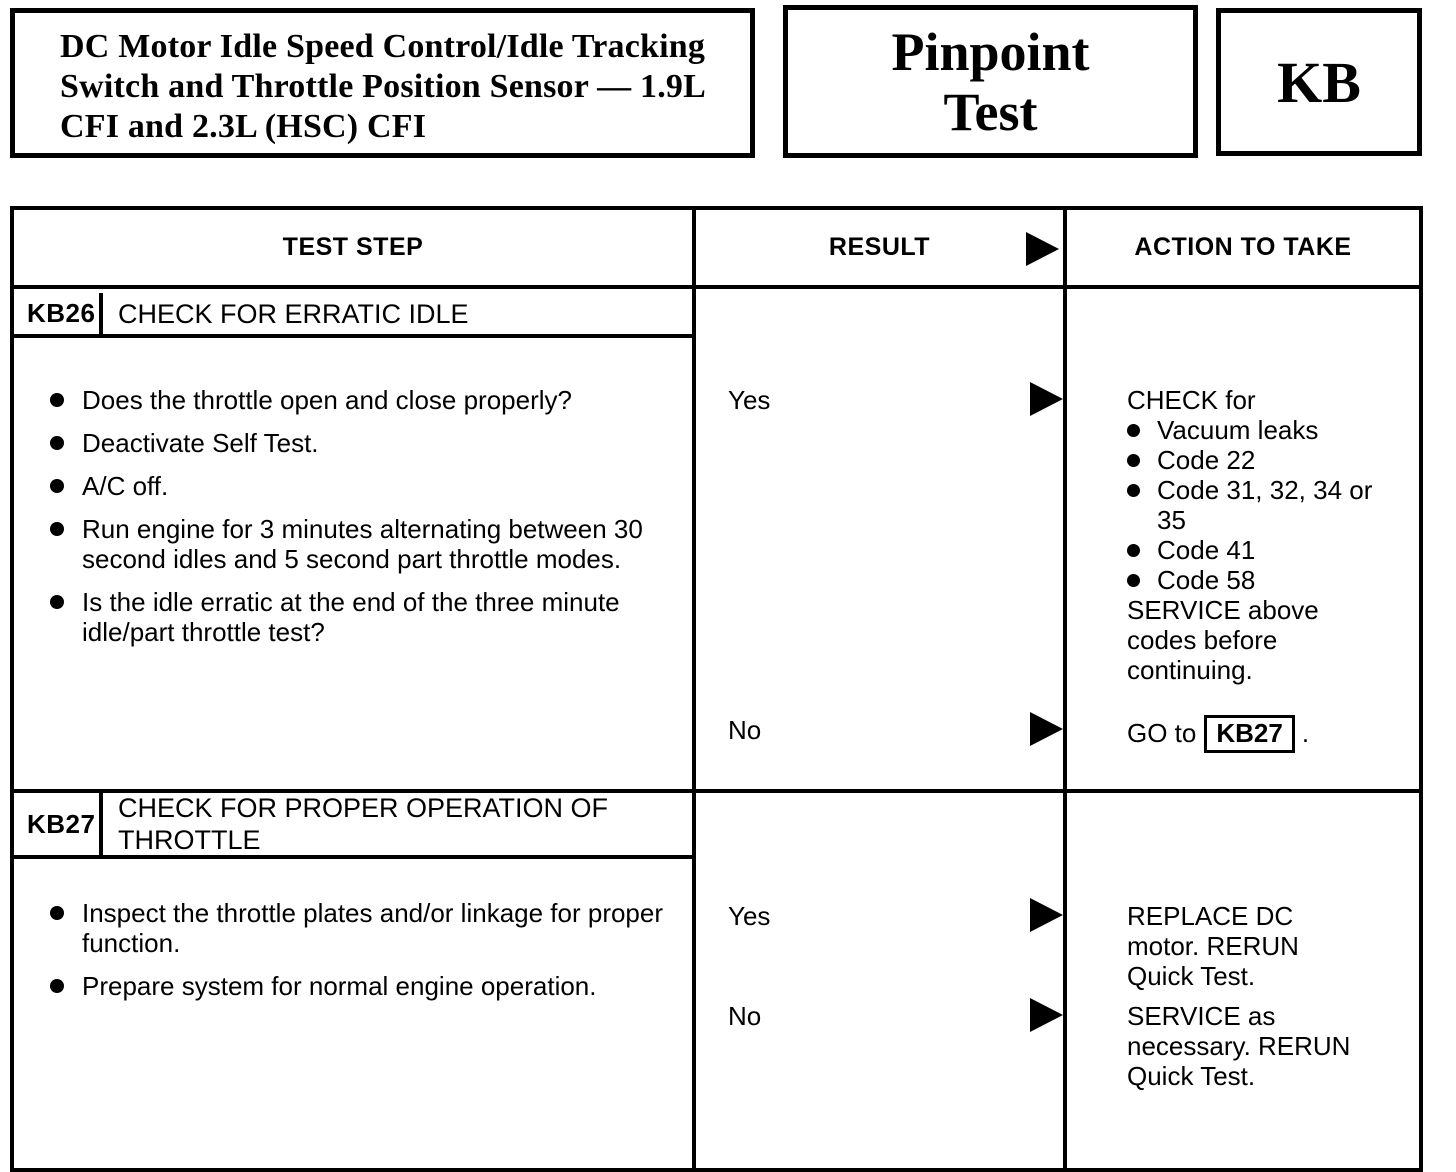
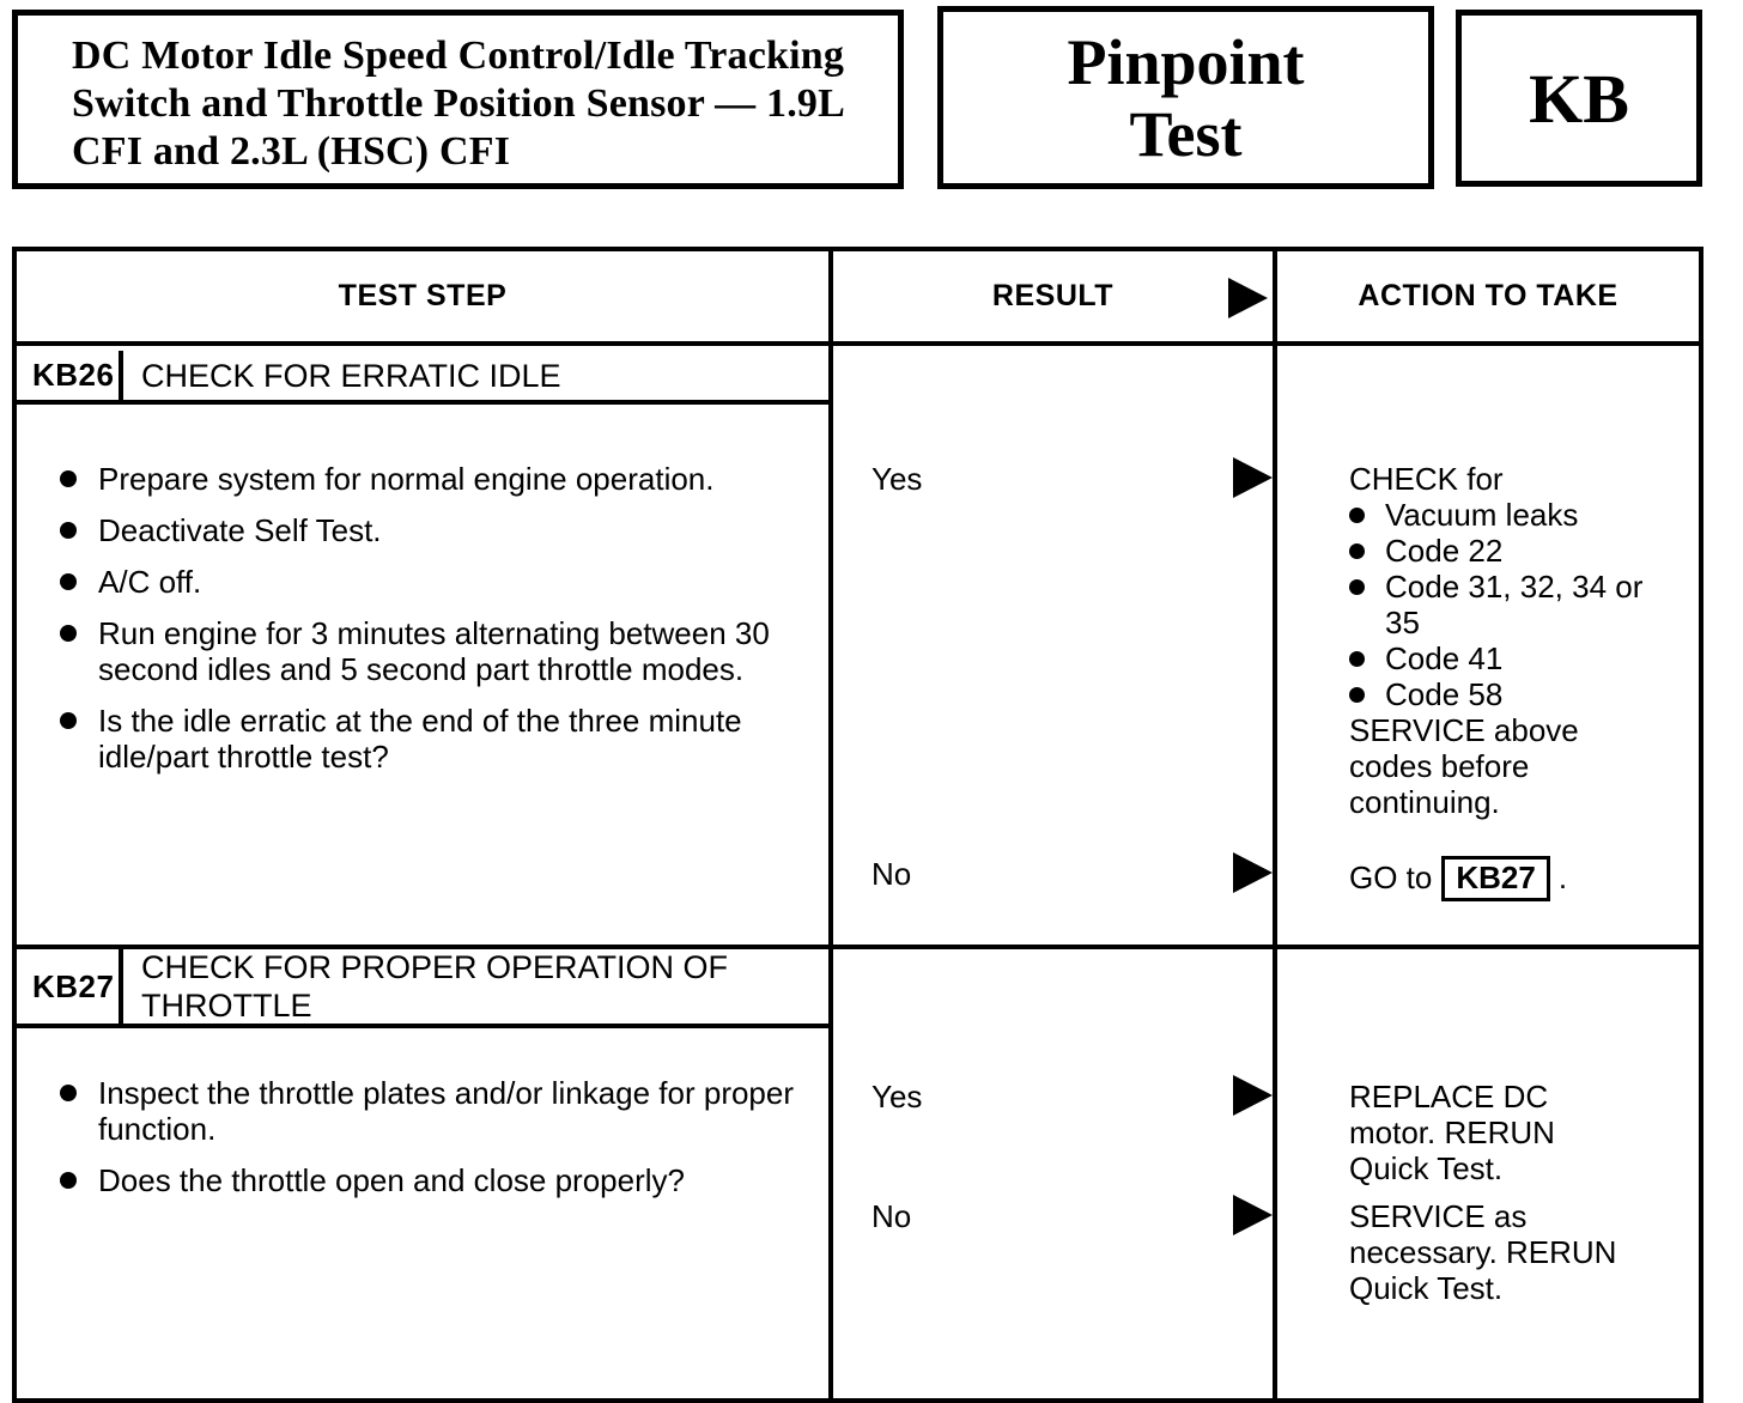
  DC Motor Idle Speed Control/Idle Tracking Switch and Throttle Position Sensor — 1.9L CFI and 2.3L (HSC) CFI
  Pinpoint
  Test
  KB
  TEST STEP
  RESULT
  ACTION TO TAKE
  KB26
  CHECK FOR ERRATIC IDLE
- Does the throttle open and close properly?
+ Prepare system for normal engine operation.
  Deactivate Self Test.
  A/C off.
  Run engine for 3 minutes alternating between 30 second idles and 5 second part throttle modes.
  Is the idle erratic at the end of the three minute idle/part throttle test?
  Yes
  No
  CHECK for
  Vacuum leaks
  Code 22
  Code 31, 32, 34 or 35
  Code 41
  Code 58
  SERVICE above codes before continuing.
  GO to KB27 .
  KB27
  CHECK FOR PROPER OPERATION OF THROTTLE
  Inspect the throttle plates and/or linkage for proper function.
- Prepare system for normal engine operation.
+ Does the throttle open and close properly?
  Yes
  No
  REPLACE DC motor. RERUN Quick Test.
  SERVICE as necessary. RERUN Quick Test.
